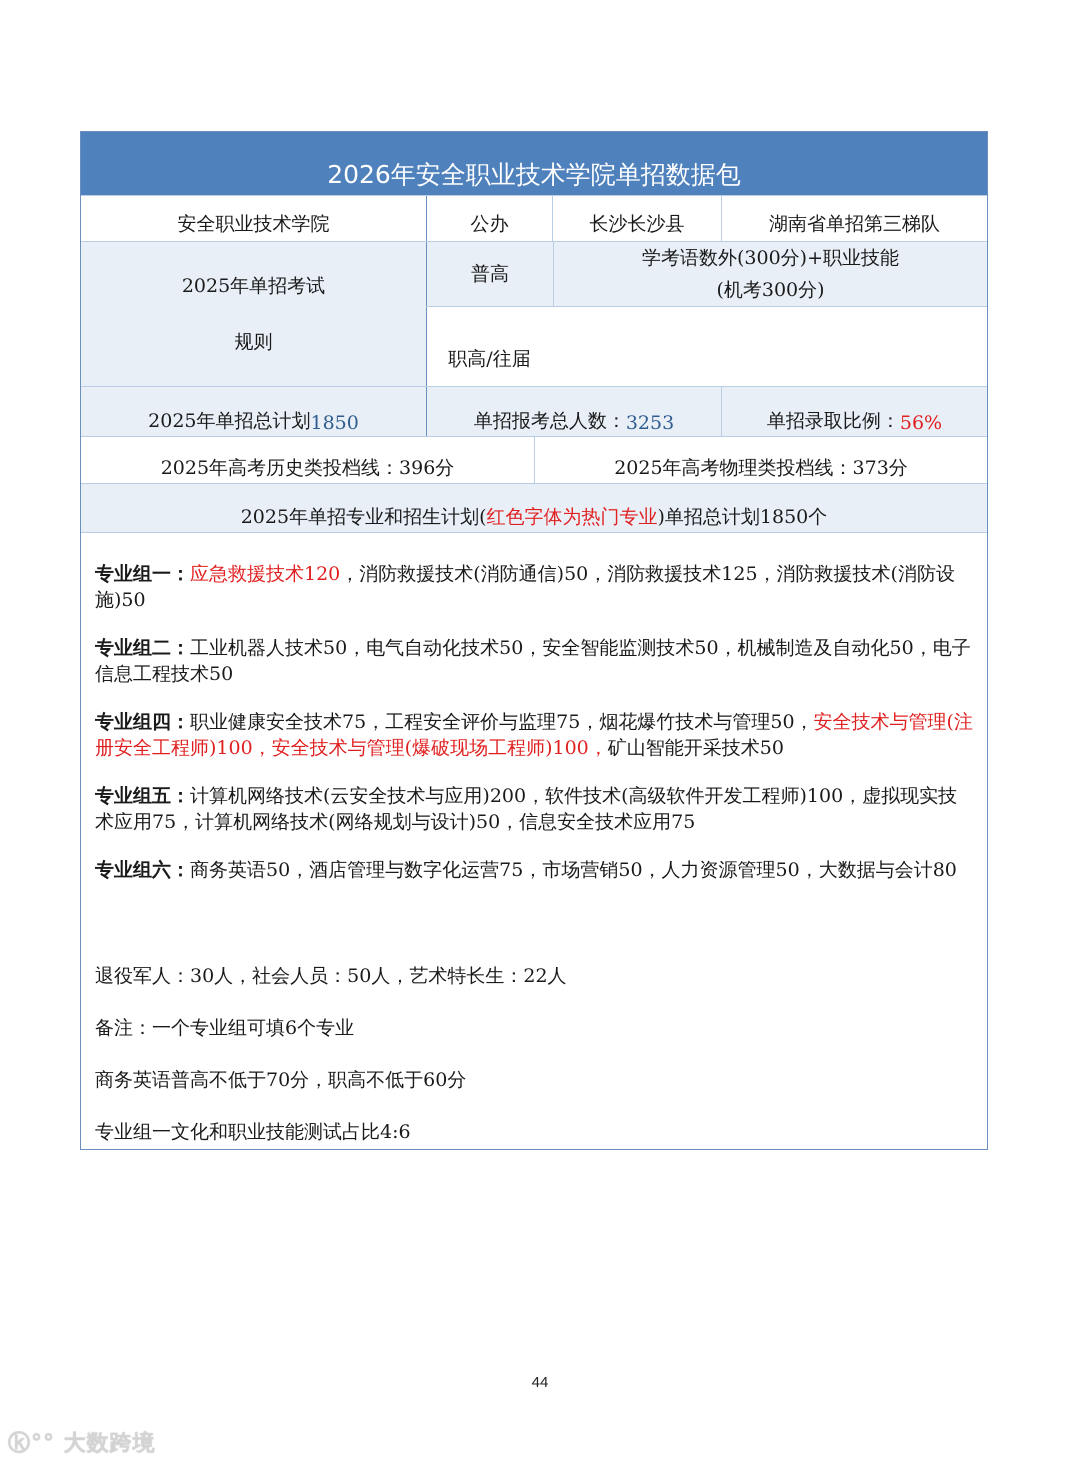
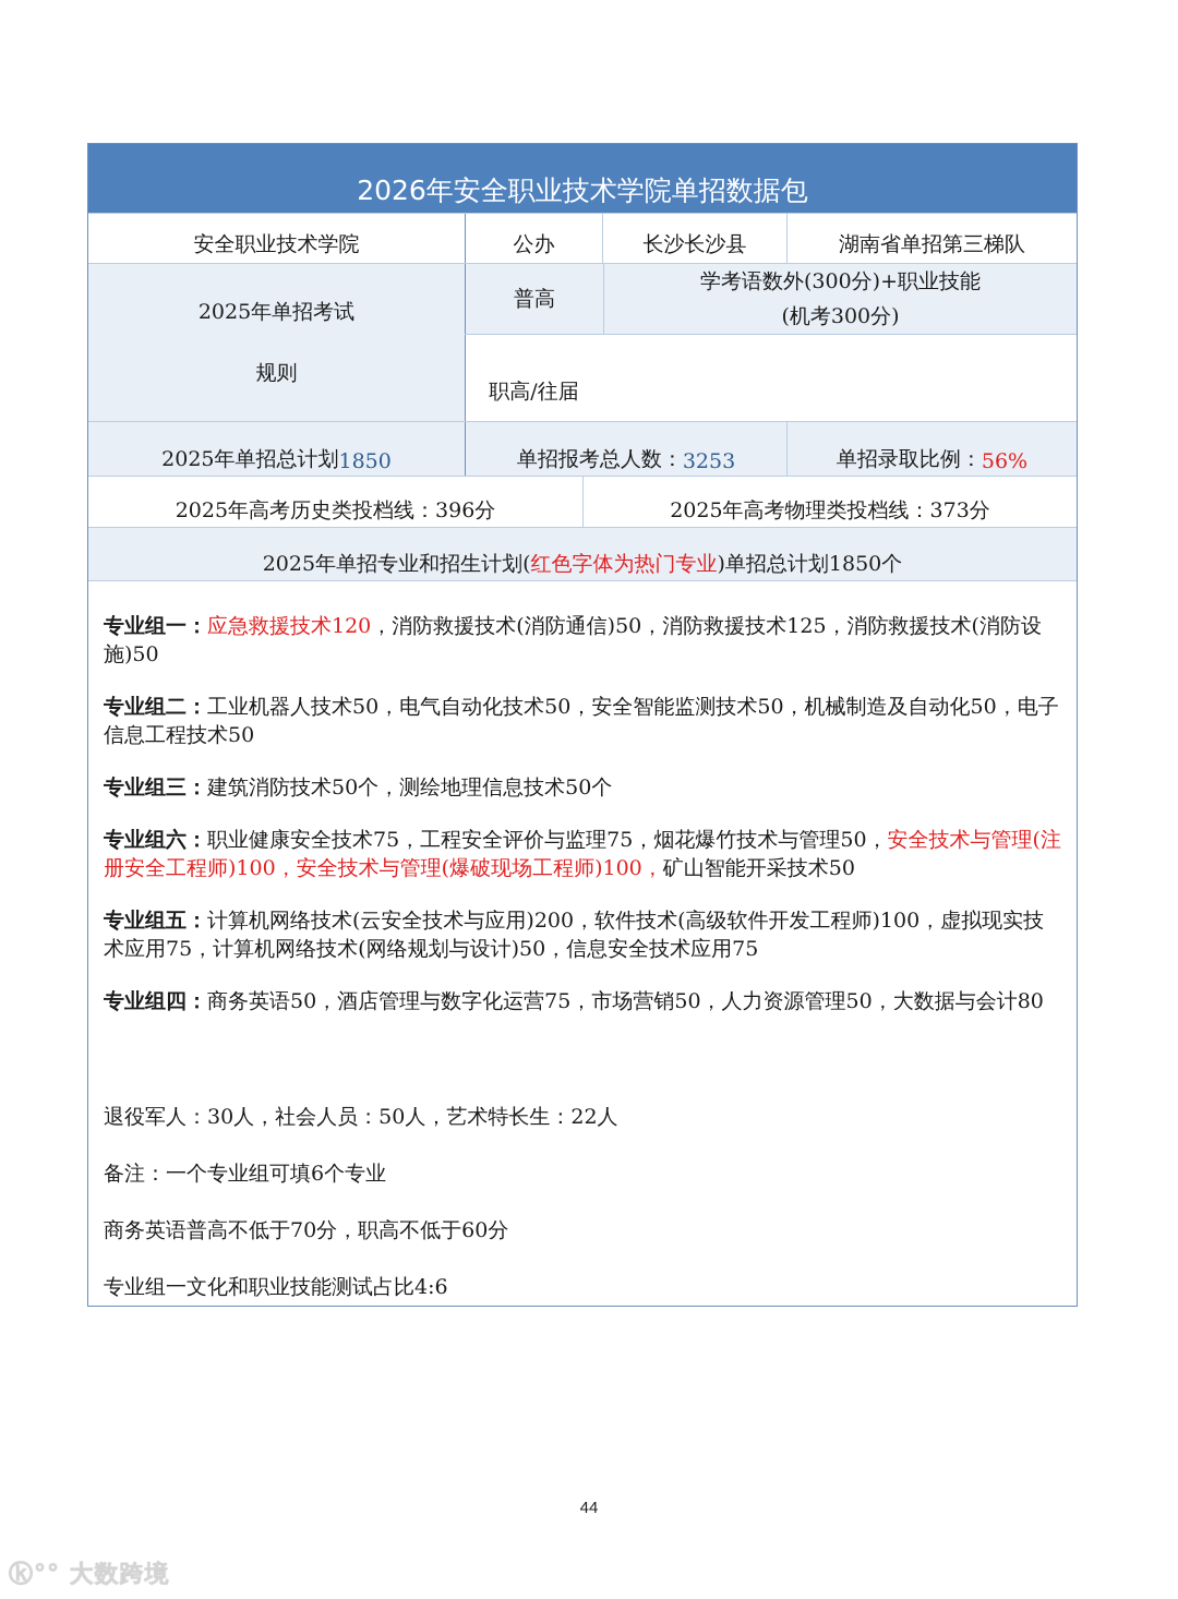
  2026年安全职业技术学院单招数据包
  安全职业技术学院
  公办
  长沙长沙县
  湖南省单招第三梯队
  2025年单招考试
  规则
  普高
  学考语数外(300分)+职业技能
  (机考300分)
  职高/往届
  2025年单招总计划
  1850
  单招报考总人数：
  3253
  单招录取比例：
  56%
  2025年高考历史类投档线：396分
  2025年高考物理类投档线：373分
  2025年单招专业和招生计划(
  红色字体为热门专业
  )单招总计划1850个
  专业组一：应急救援技术120，消防救援技术(消防通信)50，消防救援技术125，消防救援技术(消防设施)50
  专业组二：工业机器人技术50，电气自动化技术50，安全智能监测技术50，机械制造及自动化50，电子信息工程技术50
+ 专业组三：建筑消防技术50个，测绘地理信息技术50个
- 专业组四：职业健康安全技术75，工程安全评价与监理75，烟花爆竹技术与管理50，安全技术与管理(注册安全工程师)100，安全技术与管理(爆破现场工程师)100，矿山智能开采技术50
+ 专业组六：职业健康安全技术75，工程安全评价与监理75，烟花爆竹技术与管理50，安全技术与管理(注册安全工程师)100，安全技术与管理(爆破现场工程师)100，矿山智能开采技术50
  专业组五：计算机网络技术(云安全技术与应用)200，软件技术(高级软件开发工程师)100，虚拟现实技术应用75，计算机网络技术(网络规划与设计)50，信息安全技术应用75
- 专业组六：商务英语50，酒店管理与数字化运营75，市场营销50，人力资源管理50，大数据与会计80
+ 专业组四：商务英语50，酒店管理与数字化运营75，市场营销50，人力资源管理50，大数据与会计80
  退役军人：30人，社会人员：50人，艺术特长生：22人
  备注：一个专业组可填6个专业
  商务英语普高不低于70分，职高不低于60分
  专业组一文化和职业技能测试占比4:6
  44
  ⓚ°° 大数跨境
